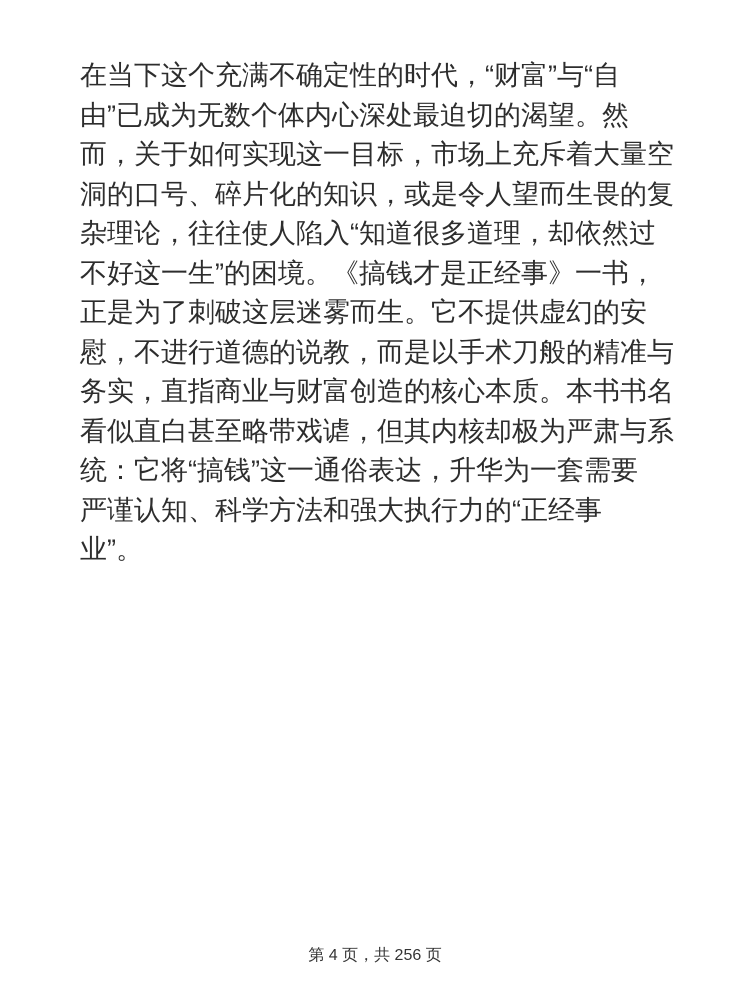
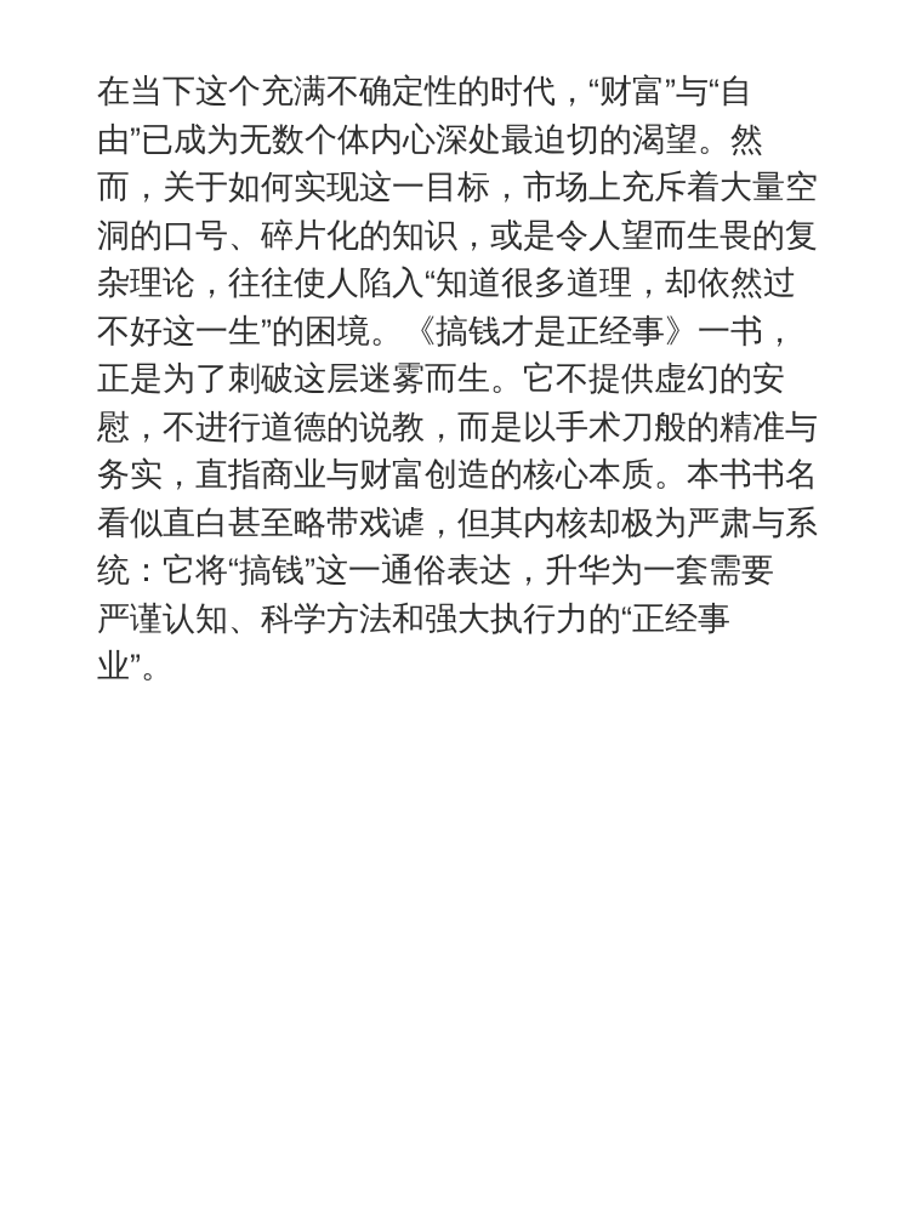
  在当下这个充满不确定性的时代，“财富”与“自
  由”已成为无数个体内心深处最迫切的渴望。然
  而，关于如何实现这一目标，市场上充斥着大量空
  洞的口号、碎片化的知识，或是令人望而生畏的复
  杂理论，往往使人陷入“知道很多道理，却依然过
  不好这一生”的困境。《搞钱才是正经事》一书，
  正是为了刺破这层迷雾而生。它不提供虚幻的安
  慰，不进行道德的说教，而是以手术刀般的精准与
  务实，直指商业与财富创造的核心本质。本书书名
  看似直白甚至略带戏谑，但其内核却极为严肃与系
  统：它将“搞钱”这一通俗表达，升华为一套需要
  严谨认知、科学方法和强大执行力的“正经事
  业”。
- 第 4 页，共 256 页
